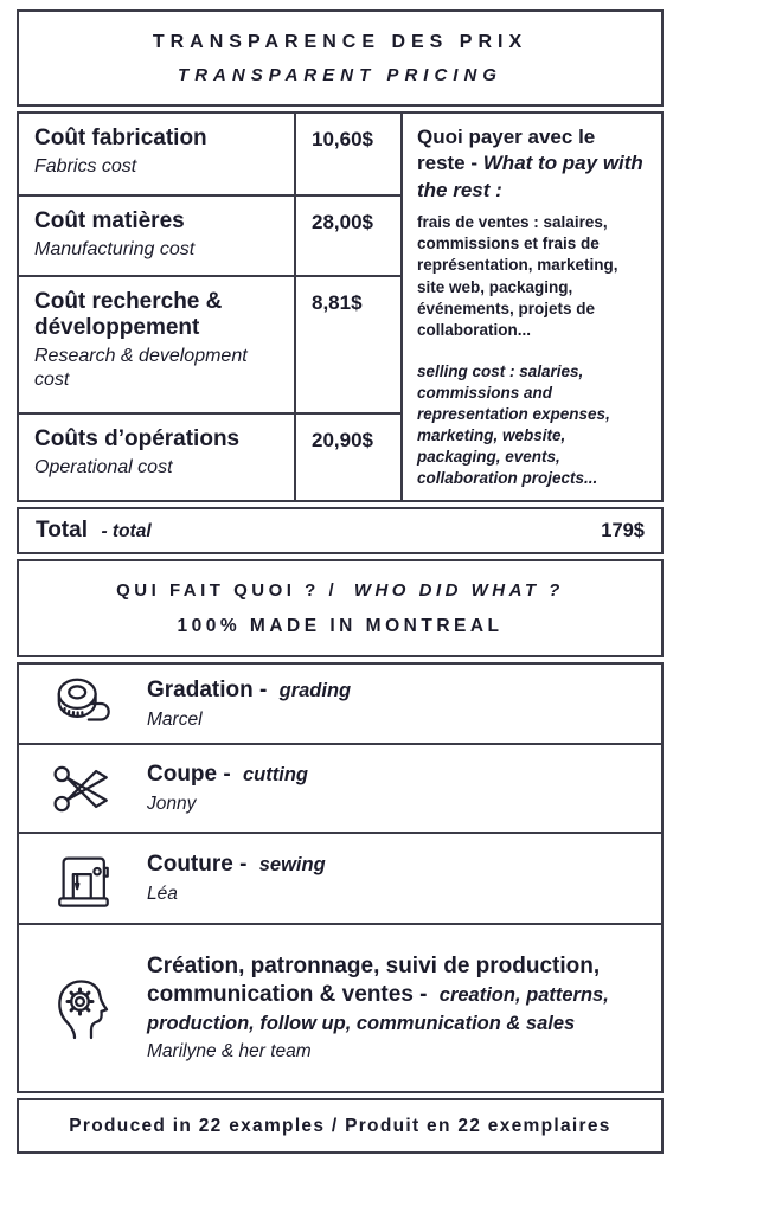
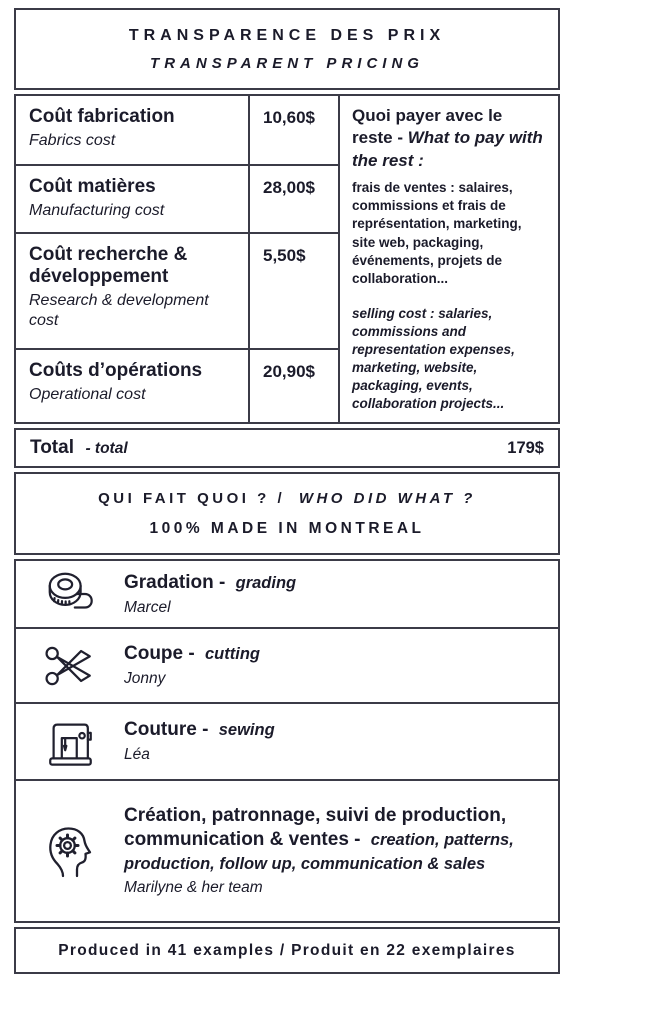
  TRANSPARENCE DES PRIX
  TRANSPARENT PRICING
  Coût fabrication
  Fabrics cost
  10,60$
  Coût matières
  Manufacturing cost
  28,00$
  Coût recherche & développement
  Research & development cost
- 8,81$
+ 5,50$
  Coûts d’opérations
  Operational cost
  20,90$
  Quoi payer avec le reste - What to pay with the rest :
  frais de ventes : salaires, commissions et frais de représentation, marketing, site web, packaging, événements, projets de collaboration...
  selling cost : salaries, commissions and representation expenses, marketing, website, packaging, events, collaboration projects...
  Total - total
  179$
  QUI FAIT QUOI ? / WHO DID WHAT ?
  100% MADE IN MONTREAL
  Gradation - grading
  Marcel
  Coupe - cutting
  Jonny
  Couture - sewing
  Léa
  Création, patronnage, suivi de production, communication & ventes - creation, patterns, production, follow up, communication & sales
  Marilyne & her team
- Produced in 22 examples / Produit en 22 exemplaires
+ Produced in 41 examples / Produit en 22 exemplaires
